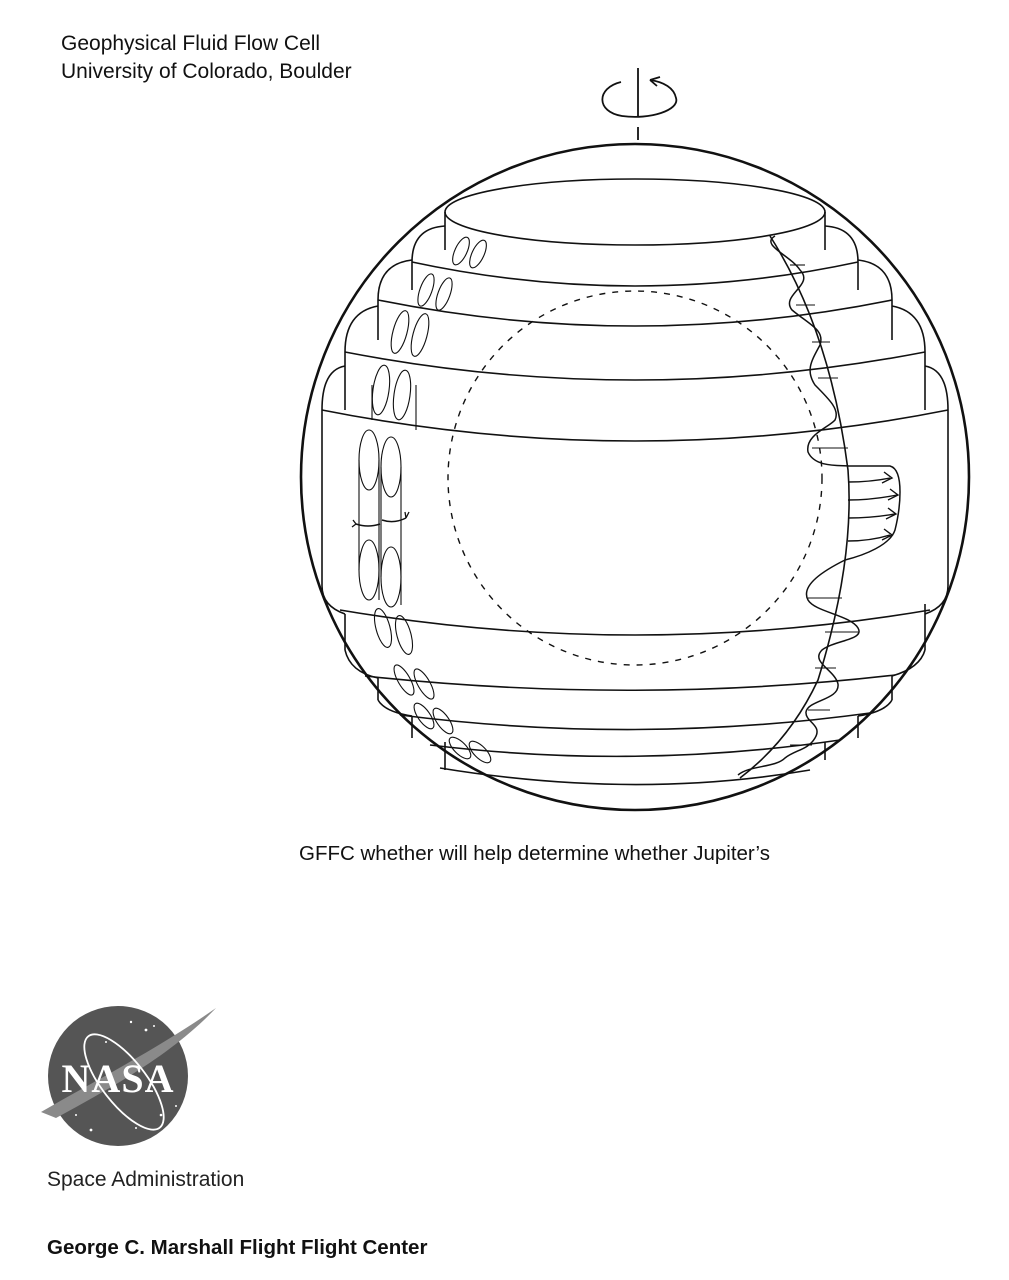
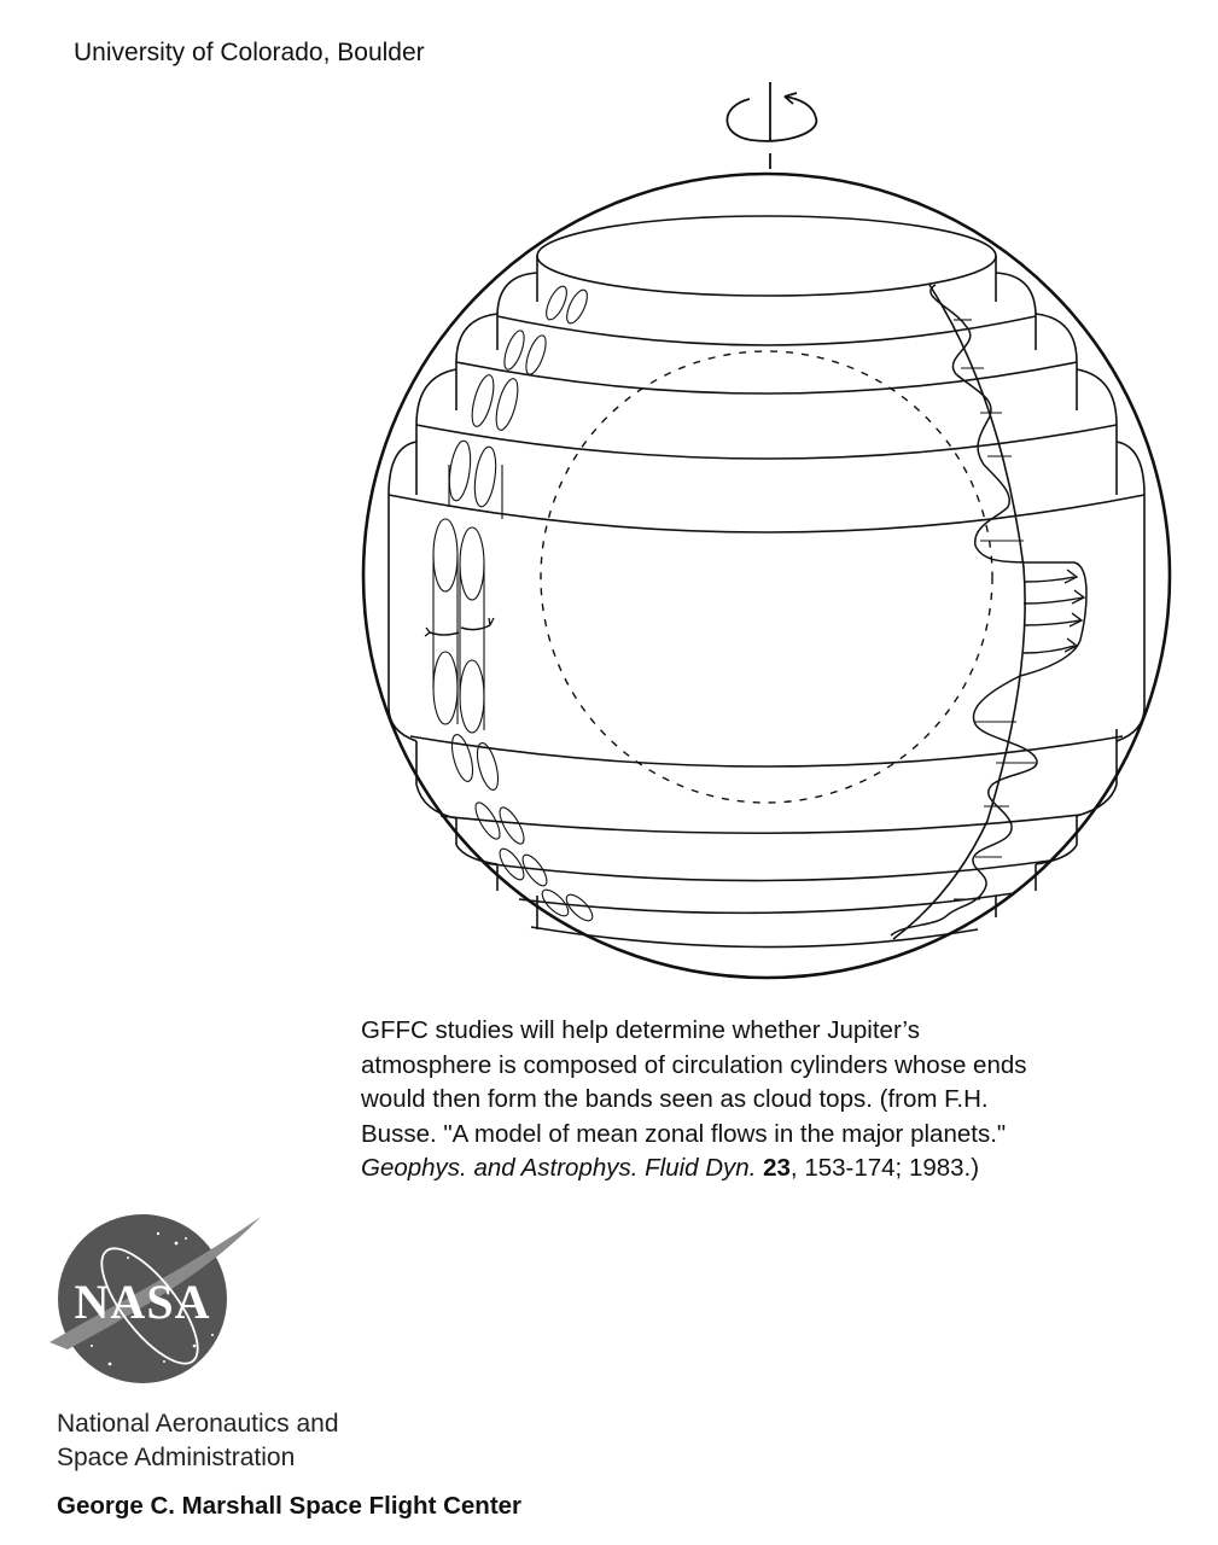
- Geophysical Fluid Flow Cell
  University of Colorado, Boulder
- GFFC whether will help determine whether Jupiter’s
+ GFFC studies will help determine whether Jupiter’s
+ atmosphere is composed of circulation cylinders whose ends
+ would then form the bands seen as cloud tops. (from F.H.
+ Busse. "A model of mean zonal flows in the major planets."
+ Geophys. and Astrophys. Fluid Dyn. 23, 153-174; 1983.)
  NASA
+ National Aeronautics and
  Space Administration
- George C. Marshall Flight Flight Center
+ George C. Marshall Space Flight Center
